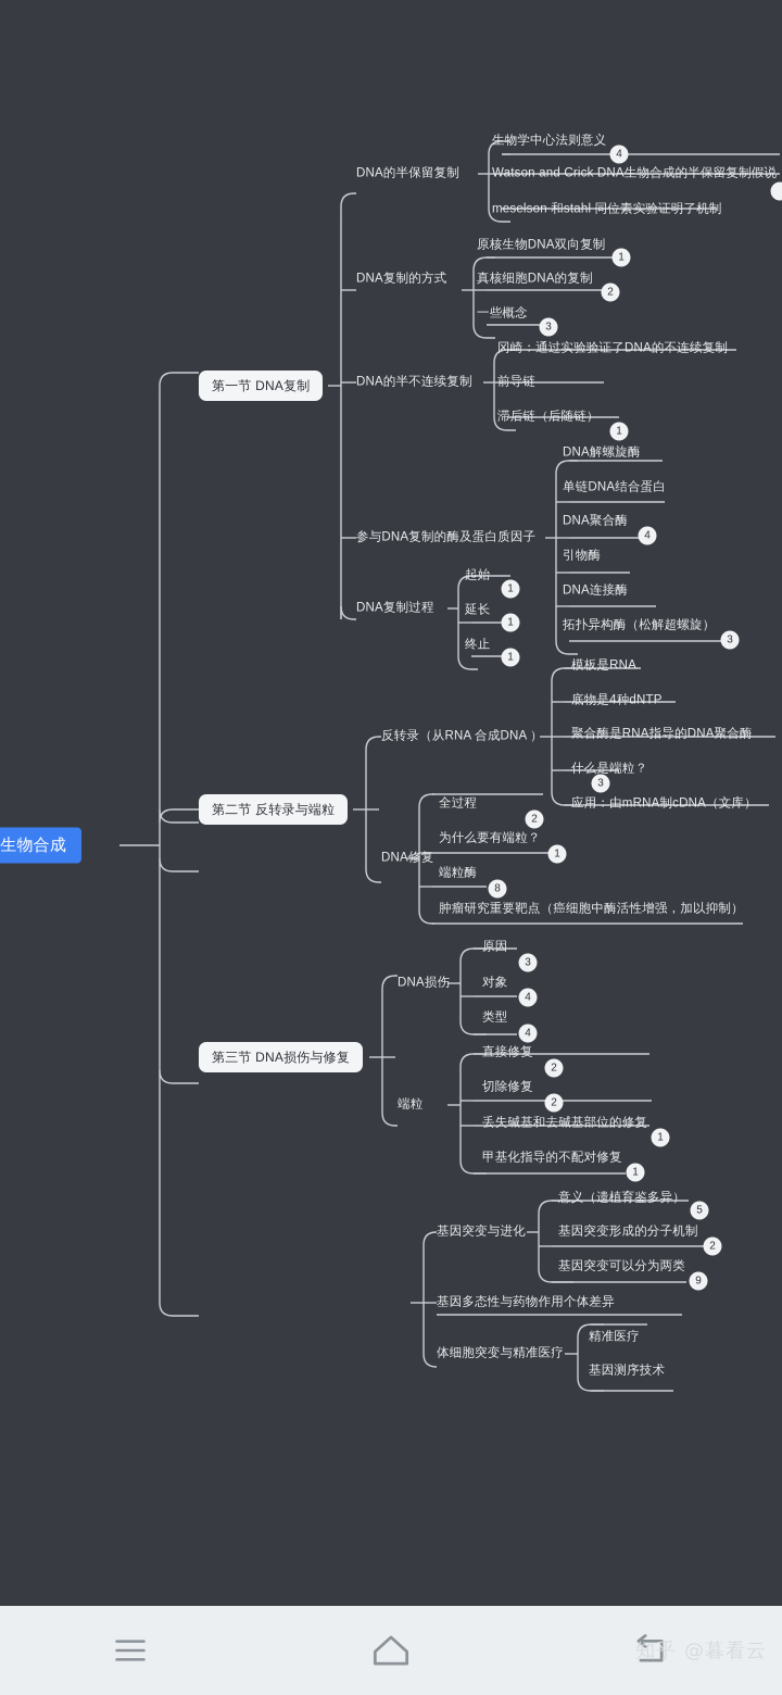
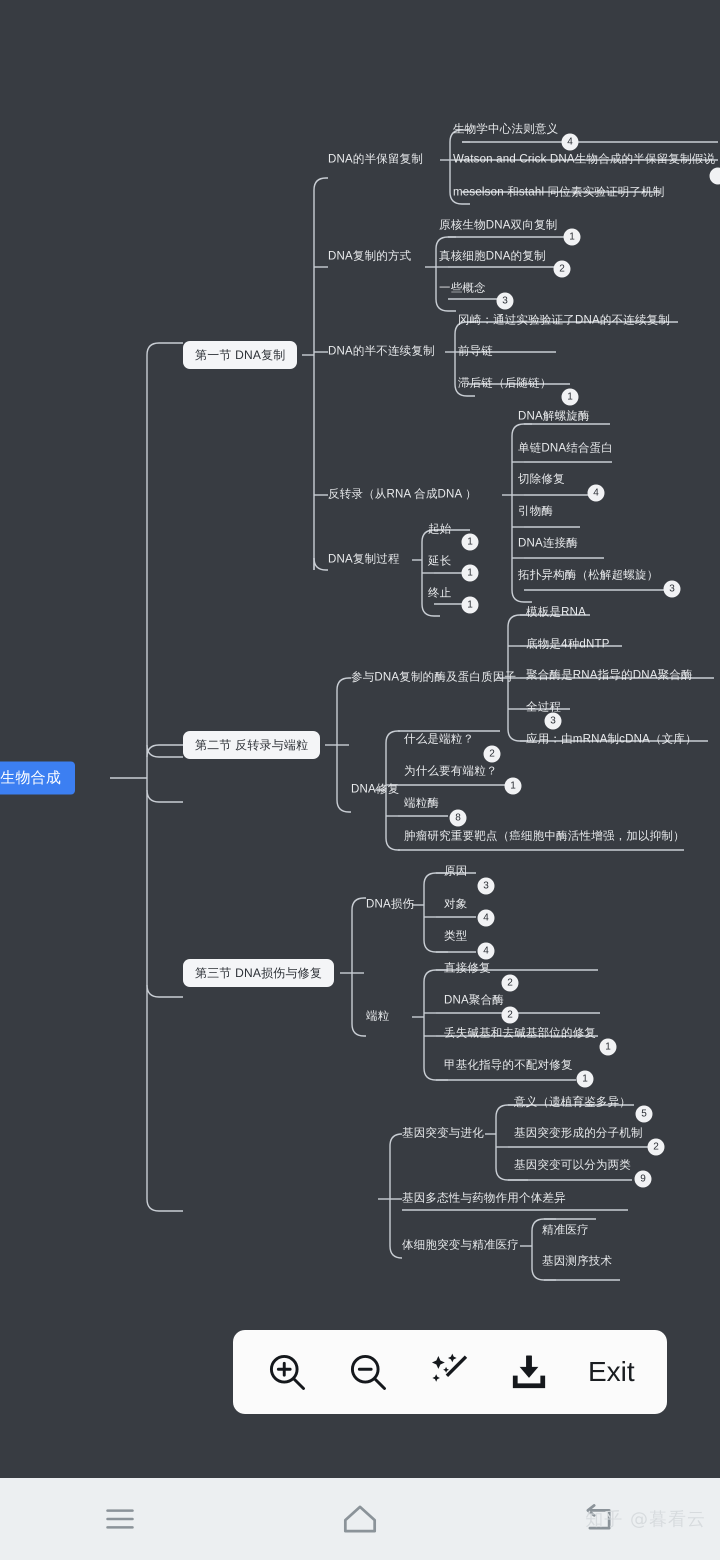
  第一节 DNA复制
  第二节 反转录与端粒
  第三节 DNA损伤与修复
  DNA的半保留复制
  DNA复制的方式
  DNA的半不连续复制
- 参与DNA复制的酶及蛋白质因子
+ 反转录（从RNA 合成DNA ）
  DNA复制过程
- 反转录（从RNA 合成DNA ）
+ 参与DNA复制的酶及蛋白质因子
  DNA修复
  DNA损伤
  端粒
  基因突变与进化
  基因多态性与药物作用个体差异
  体细胞突变与精准医疗
  生物学中心法则意义
  Watson and Crick DNA生物合成的半保留复制假说
  meselson 和stahl 同位素实验证明了机制
  原核生物DNA双向复制
  真核细胞DNA的复制
  一些概念
  冈崎：通过实验验证了DNA的不连续复制
  前导链
  滞后链（后随链）
  DNA解螺旋酶
  单链DNA结合蛋白
- DNA聚合酶
+ 切除修复
  引物酶
  DNA连接酶
  拓扑异构酶（松解超螺旋）
  起始
  延长
  终止
  模板是RNA
  底物是4种dNTP
  聚合酶是RNA指导的DNA聚合酶
- 什么是端粒？
+ 全过程
  应用：由mRNA制cDNA（文库）
- 全过程
+ 什么是端粒？
  为什么要有端粒？
  端粒酶
  肿瘤研究重要靶点（癌细胞中酶活性增强，加以抑制）
  原因
  对象
  类型
  直接修复
- 切除修复
+ DNA聚合酶
  丢失碱基和去碱基部位的修复
  甲基化指导的不配对修复
  意义（遗植育鉴多异）
  基因突变形成的分子机制
  基因突变可以分为两类
  精准医疗
  基因测序技术
  4
  1
  2
  3
  1
  4
  3
  1
  1
  1
  3
  2
  1
  8
  3
  4
  4
  2
  2
  1
  1
  5
  2
  9
+ Exit
  知乎 @暮看云
